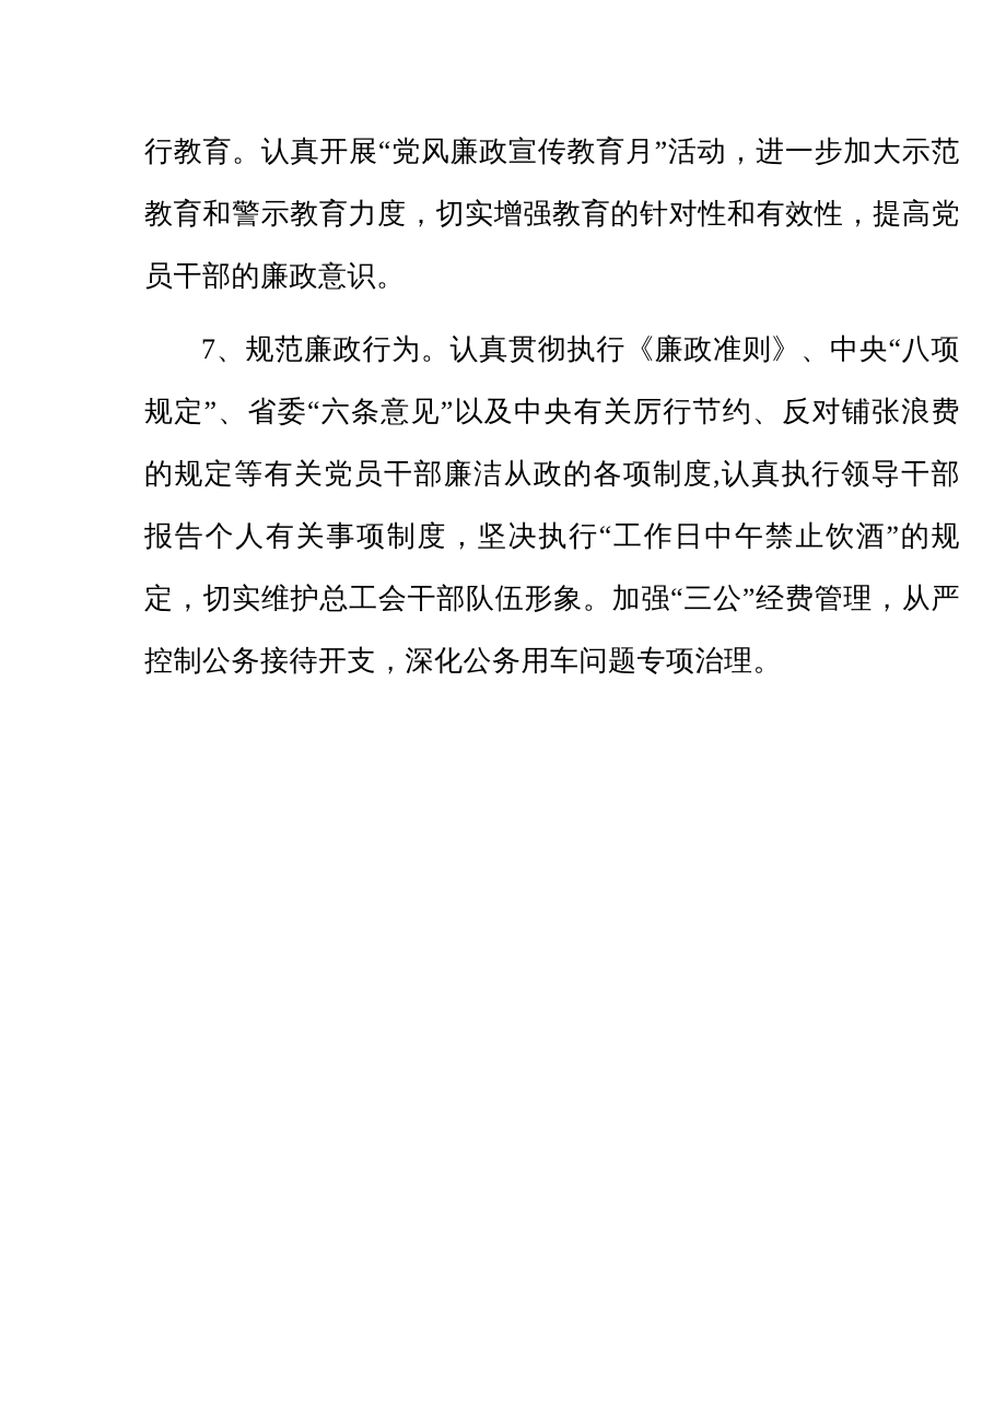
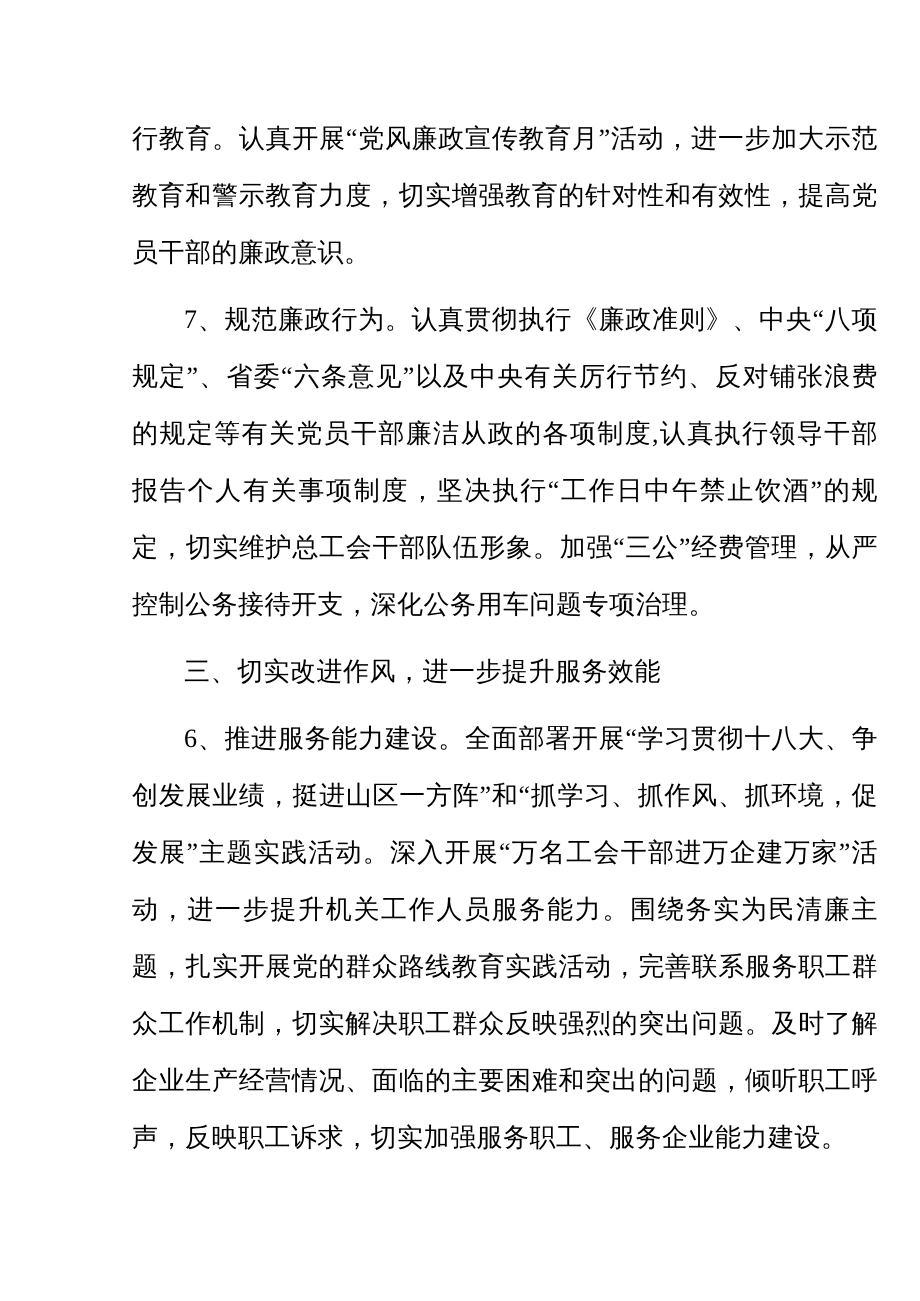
  行教育。认真开展“党风廉政宣传教育月”活动，进一步加大示范教育和警示教育力度，切实增强教育的针对性和有效性，提高党员干部的廉政意识。
  7、规范廉政行为。认真贯彻执行《廉政准则》、中央“八项规定”、省委“六条意见”以及中央有关厉行节约、反对铺张浪费的规定等有关党员干部廉洁从政的各项制度,认真执行领导干部报告个人有关事项制度，坚决执行“工作日中午禁止饮酒”的规定，切实维护总工会干部队伍形象。加强“三公”经费管理，从严控制公务接待开支，深化公务用车问题专项治理。
+ 三、切实改进作风，进一步提升服务效能
+ 6、推进服务能力建设。全面部署开展“学习贯彻十八大、争创发展业绩，挺进山区一方阵”和“抓学习、抓作风、抓环境，促发展”主题实践活动。深入开展“万名工会干部进万企建万家”活动，进一步提升机关工作人员服务能力。围绕务实为民清廉主题，扎实开展党的群众路线教育实践活动，完善联系服务职工群众工作机制，切实解决职工群众反映强烈的突出问题。及时了解企业生产经营情况、面临的主要困难和突出的问题，倾听职工呼声，反映职工诉求，切实加强服务职工、服务企业能力建设。
